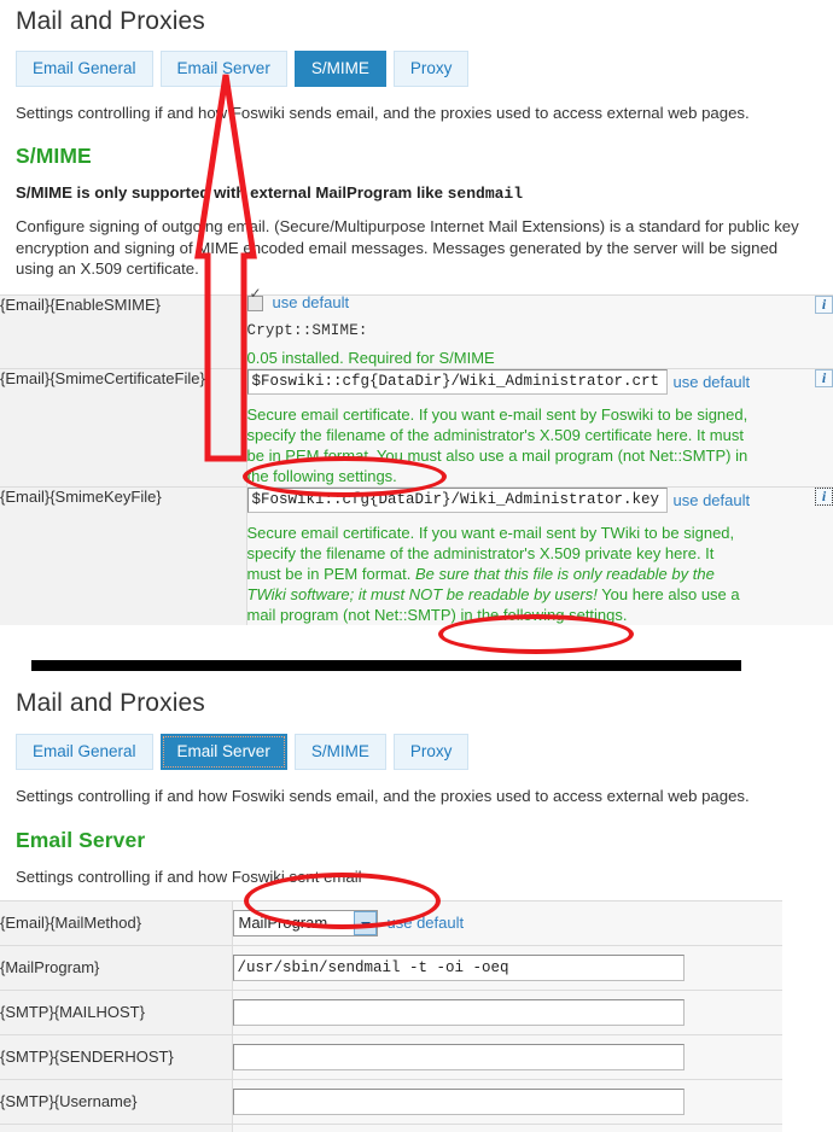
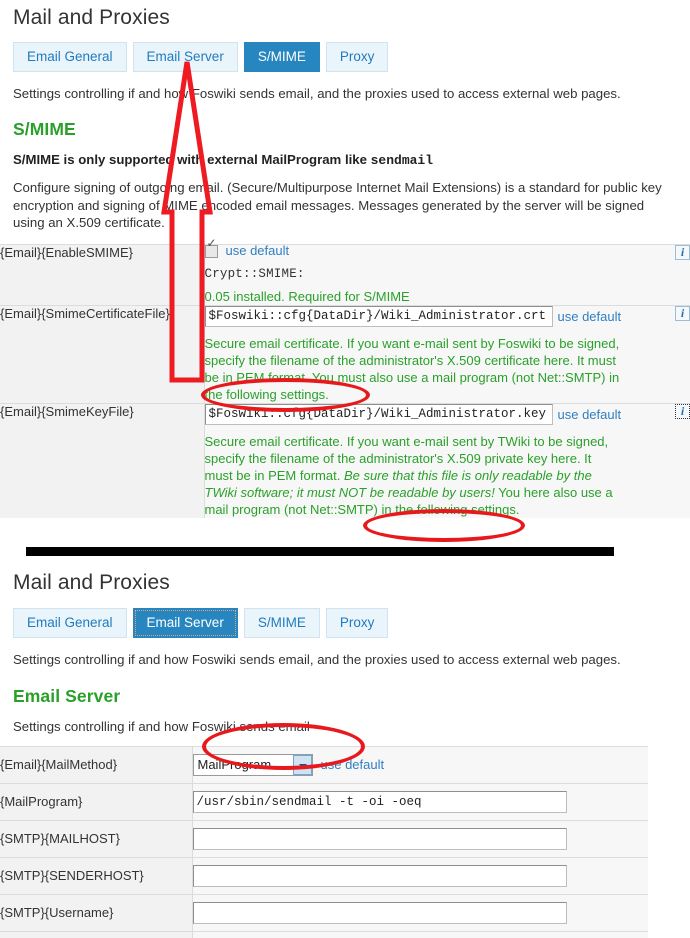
  Mail and Proxies
  Email General Email Server S/MIME Proxy
  Settings controlling if and ho Foswiki sends email, and the proxies used to access external web pages.
  S/MIME
  S/MIME is only supported wit external MailProgram like sendmail
  Configure signing of outgong email. (Secure/Multipurpose Internet Mail Extensions) is a standard for public key encryption and signing of MIME encoded email messages. Messages generated by the server will be signed using an X.509 certificate.
  {Email}{EnableSMIME}	use default Crypt::SMIME: 0.05 installed. Required for S/MIME	i
  {Email}{SmimeCertificateFile}	$Foswiki::cfg{DataDir}/Wiki_Administrator.crt use default Secure email certificate. If you want e-mail sent by Foswiki to be signed, specify the filename of the administrator's X.509 certificate here. It must be in PEM format. You must also use a mail program (not Net::SMTP) in the following settings.	i
  {Email}{SmimeKeyFile}	$Foswiki::cfg{DataDir}/Wiki_Administrator.key use default Secure email certificate. If you want e-mail sent by TWiki to be signed, specify the filename of the administrator's X.509 private key here. It must be in PEM format. Be sure that this file is only readable by the TWiki software; it must NOT be readable by users! You here also use a mail program (not Net::SMTP) in the following settings.	i
  Mail and Proxies
  Email General Email Server S/MIME Proxy
  Settings controlling if and how Foswiki sends email, and the proxies used to access external web pages.
  Email Server
- Settings controlling if and how Foswiki sent email
+ Settings controlling if and how Foswiki sends email
  {Email}{MailMethod}	MailProgram use default
  {MailProgram}	/usr/sbin/sendmail -t -oi -oeq
  {SMTP}{MAILHOST}
  {SMTP}{SENDERHOST}
  {SMTP}{Username}
